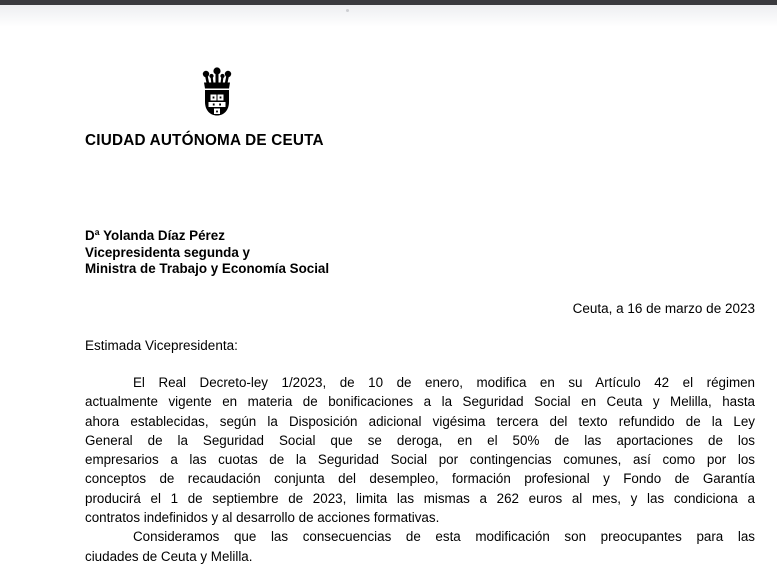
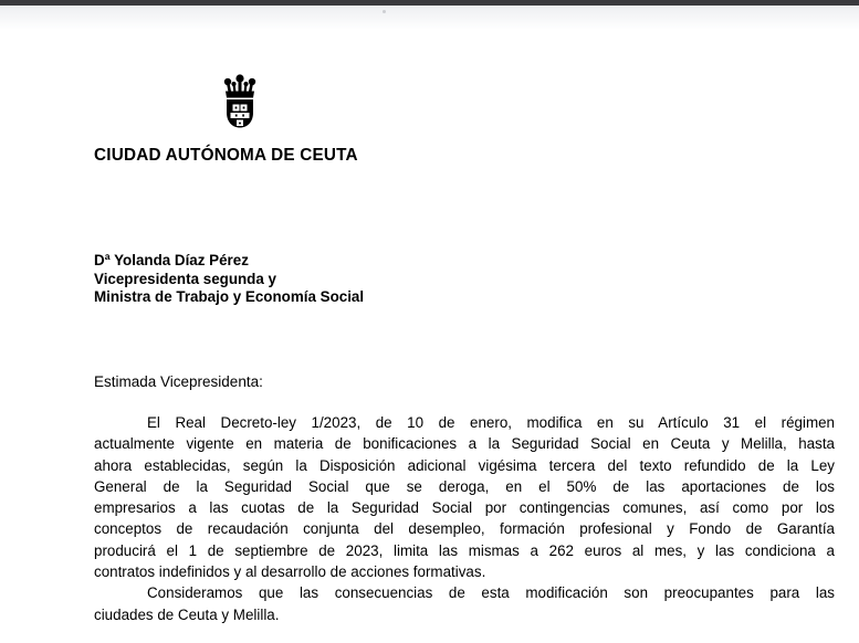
  CIUDAD AUTÓNOMA DE CEUTA
  Dª Yolanda Díaz Pérez
  Vicepresidenta segunda y
  Ministra de Trabajo y Economía Social
- Ceuta, a 16 de marzo de 2023
  Estimada Vicepresidenta:
- El Real Decreto-ley 1/2023, de 10 de enero, modifica en su Artículo 42 el régimen
+ El Real Decreto-ley 1/2023, de 10 de enero, modifica en su Artículo 31 el régimen
  actualmente vigente en materia de bonificaciones a la Seguridad Social en Ceuta y Melilla, hasta
  ahora establecidas, según la Disposición adicional vigésima tercera del texto refundido de la Ley
  General de la Seguridad Social que se deroga, en el 50% de las aportaciones de los
  empresarios a las cuotas de la Seguridad Social por contingencias comunes, así como por los
  conceptos de recaudación conjunta del desempleo, formación profesional y Fondo de Garantía
  producirá el 1 de septiembre de 2023, limita las mismas a 262 euros al mes, y las condiciona a
  contratos indefinidos y al desarrollo de acciones formativas.
  Consideramos que las consecuencias de esta modificación son preocupantes para las
  ciudades de Ceuta y Melilla.
